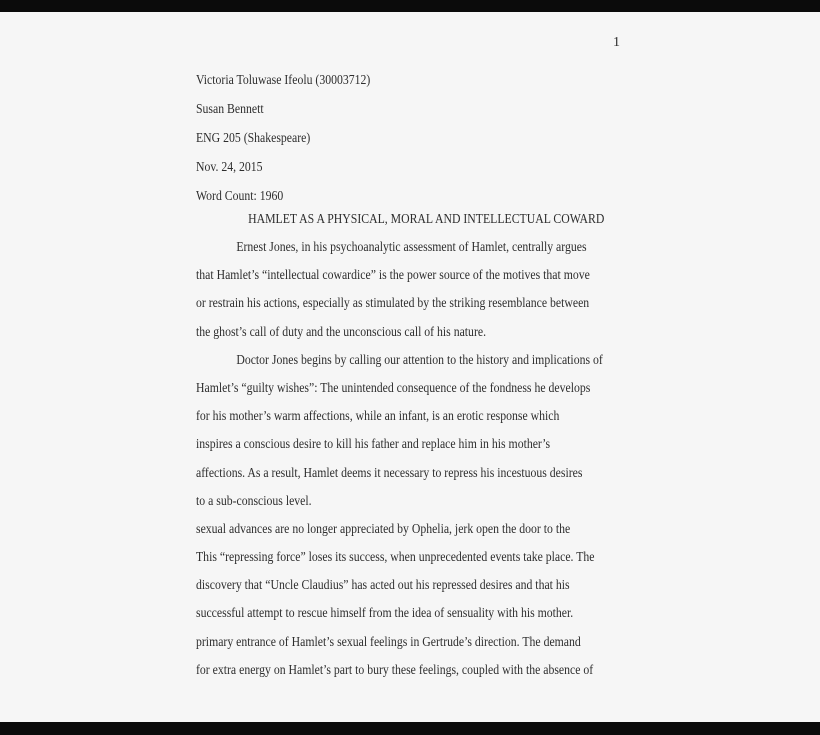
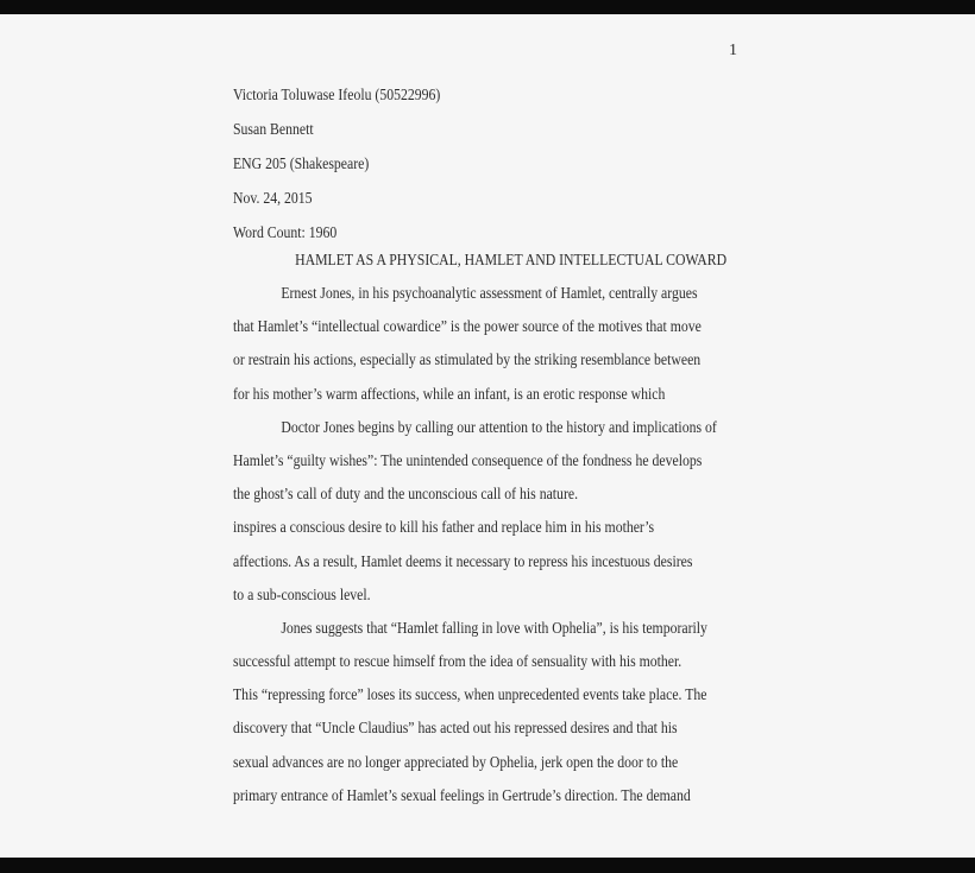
  1
- Victoria Toluwase Ifeolu (30003712)
+ Victoria Toluwase Ifeolu (50522996)
  Susan Bennett
  ENG 205 (Shakespeare)
  Nov. 24, 2015
  Word Count: 1960
- HAMLET AS A PHYSICAL, MORAL AND INTELLECTUAL COWARD
+ HAMLET AS A PHYSICAL, HAMLET AND INTELLECTUAL COWARD
  Ernest Jones, in his psychoanalytic assessment of Hamlet, centrally argues
  that Hamlet’s “intellectual cowardice” is the power source of the motives that move
  or restrain his actions, especially as stimulated by the striking resemblance between
- the ghost’s call of duty and the unconscious call of his nature.
+ for his mother’s warm affections, while an infant, is an erotic response which
  Doctor Jones begins by calling our attention to the history and implications of
  Hamlet’s “guilty wishes”: The unintended consequence of the fondness he develops
- for his mother’s warm affections, while an infant, is an erotic response which
+ the ghost’s call of duty and the unconscious call of his nature.
  inspires a conscious desire to kill his father and replace him in his mother’s
  affections. As a result, Hamlet deems it necessary to repress his incestuous desires
  to a sub-conscious level.
+ Jones suggests that “Hamlet falling in love with Ophelia”, is his temporarily
- sexual advances are no longer appreciated by Ophelia, jerk open the door to the
+ successful attempt to rescue himself from the idea of sensuality with his mother.
  This “repressing force” loses its success, when unprecedented events take place. The
  discovery that “Uncle Claudius” has acted out his repressed desires and that his
- successful attempt to rescue himself from the idea of sensuality with his mother.
+ sexual advances are no longer appreciated by Ophelia, jerk open the door to the
  primary entrance of Hamlet’s sexual feelings in Gertrude’s direction. The demand
- for extra energy on Hamlet’s part to bury these feelings, coupled with the absence of
